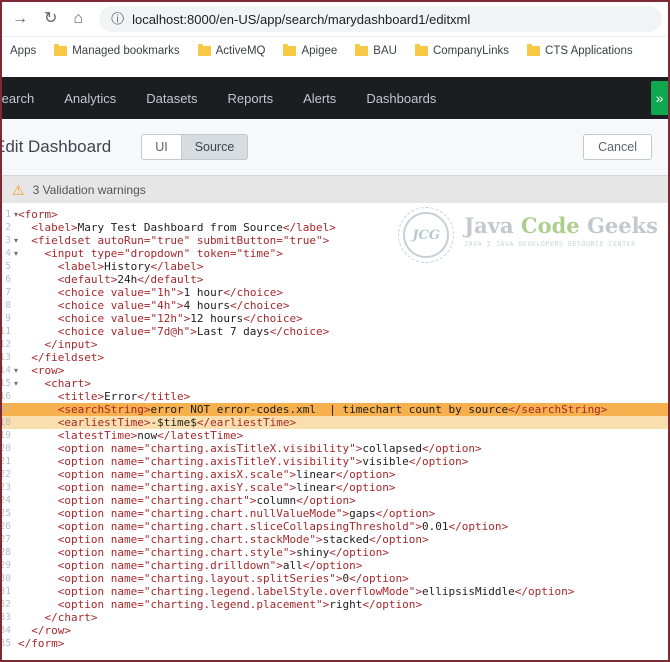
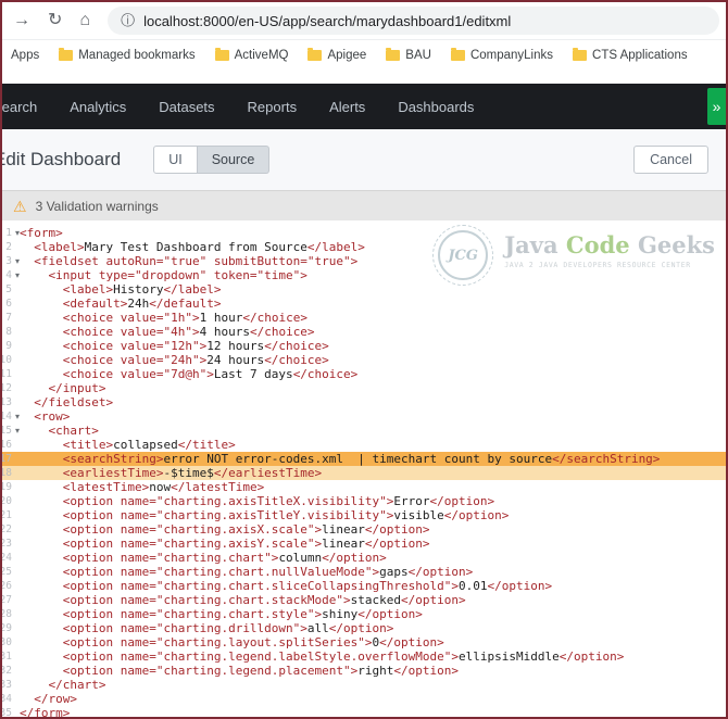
  →
  ↻
  ⌂
  ⓘ
  localhost:8000/en-US/app/search/marydashboard1/editxml
  Apps
  Managed bookmarks
  ActiveMQ
  Apigee
  BAU
  CompanyLinks
  CTS Applications
  earch
  Analytics
  Datasets
  Reports
  Alerts
  Dashboards
  »
  dit Dashboard
  UI
  Source
  Cancel
  ⚠
  3 Validation warnings
  1
  ▾
  <form>
  2
  <label>Mary Test Dashboard from Source</label>
  3
  ▾
  <fieldset autoRun="true" submitButton="true">
  4
  ▾
  <input type="dropdown" token="time">
  5
  <label>History</label>
  6
  <default>24h</default>
  7
  <choice value="1h">1 hour</choice>
  8
  <choice value="4h">4 hours</choice>
  9
  <choice value="12h">12 hours</choice>
+ 10
+ <choice value="24h">24 hours</choice>
  11
  <choice value="7d@h">Last 7 days</choice>
  12
  </input>
  13
  </fieldset>
  14
  ▾
  <row>
  15
  ▾
  <chart>
  16
- <title>Error</title>
+ <title>collapsed</title>
  17
  <searchString>error NOT error-codes.xml | timechart count by source</searchString>
  18
  <earliestTime>-$time$</earliestTime>
  19
  <latestTime>now</latestTime>
  20
- <option name="charting.axisTitleX.visibility">collapsed</option>
+ <option name="charting.axisTitleX.visibility">Error</option>
  21
  <option name="charting.axisTitleY.visibility">visible</option>
  22
  <option name="charting.axisX.scale">linear</option>
  23
  <option name="charting.axisY.scale">linear</option>
  24
  <option name="charting.chart">column</option>
  25
  <option name="charting.chart.nullValueMode">gaps</option>
  26
  <option name="charting.chart.sliceCollapsingThreshold">0.01</option>
  27
  <option name="charting.chart.stackMode">stacked</option>
  28
  <option name="charting.chart.style">shiny</option>
  29
  <option name="charting.drilldown">all</option>
  30
  <option name="charting.layout.splitSeries">0</option>
  31
  <option name="charting.legend.labelStyle.overflowMode">ellipsisMiddle</option>
  32
  <option name="charting.legend.placement">right</option>
  33
  </chart>
  34
  </row>
  35
  </form>
  JCG
  Java Code Geeks
  JAVA 2 JAVA DEVELOPERS RESOURCE CENTER
